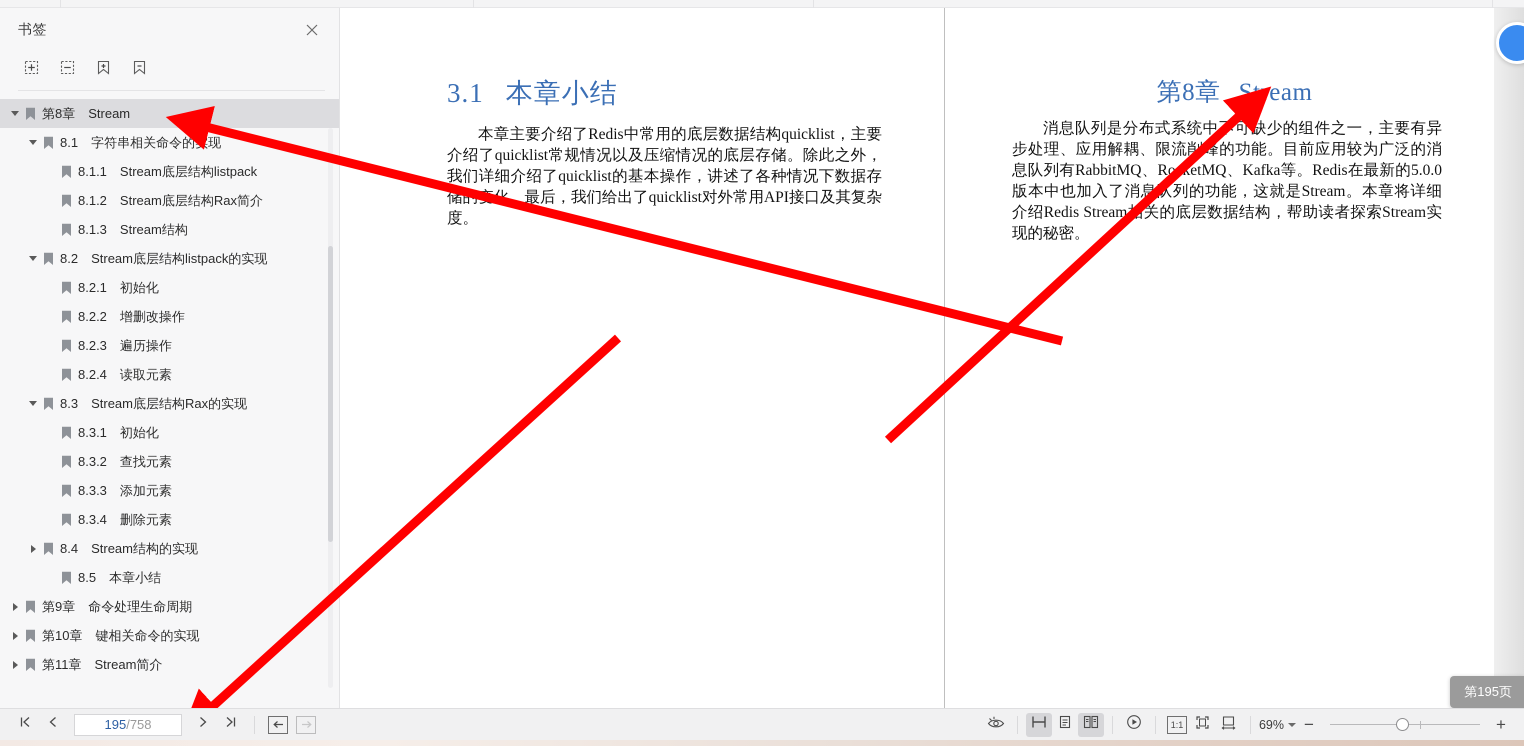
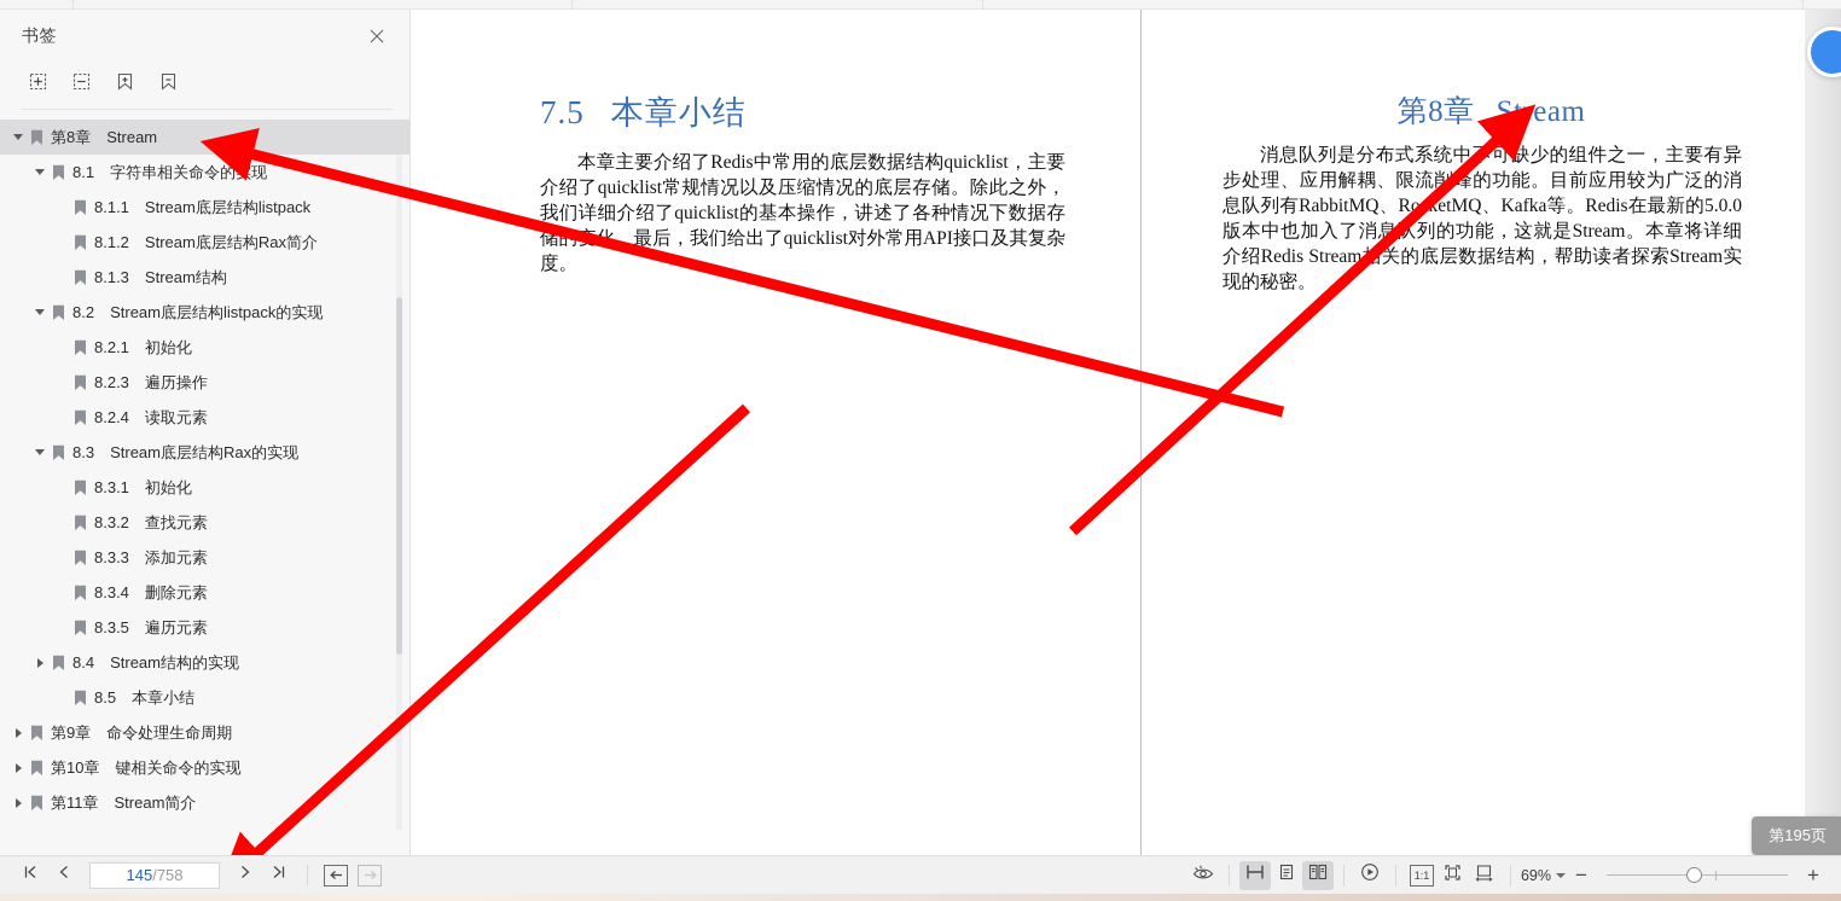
  书签
  第8章
  Stream
  8.1
  字符串相关命令的实现
  8.1.1
  Stream底层结构listpack
  8.1.2
  Stream底层结构Rax简介
  8.1.3
  Stream结构
  8.2
  Stream底层结构listpack的实现
  8.2.1
  初始化
- 8.2.2
- 增删改操作
  8.2.3
  遍历操作
  8.2.4
  读取元素
  8.3
  Stream底层结构Rax的实现
  8.3.1
  初始化
  8.3.2
  查找元素
  8.3.3
  添加元素
  8.3.4
  删除元素
+ 8.3.5
+ 遍历元素
  8.4
  Stream结构的实现
  8.5
  本章小结
  第9章
  命令处理生命周期
  第10章
  键相关命令的实现
  第11章
  Stream简介
- 3.1 本章小结
+ 7.5 本章小结
  本章主要介绍了Redis中常用的底层数据结构quicklist，主要介绍了quicklist常规情况以及压缩情况的底层存储。除此之外，我们详细介绍了quicklist的基本操作，讲述了各种情况下数据存储。最后，我们给出了quicklist对外常用API接口及其复杂度。
  第8章 Stream
  消息队列是分布式系统中可缺少的组件之一，主要有异步处理、应用解耦、限流削峰的功能。目前应用较为广泛的消息队列有RabbitMQ、RoetMQ、Kafka等。Redis在最新的5.0.0版本中也加入了消息队列的功能，这就是Stream。本章将详细介绍Redis Stream关的底层数据结构，帮助读者探索Stream实现的秘密。
  第195页
- 195
+ 145
  /
  758
  1:1
  69%
  −
  +
